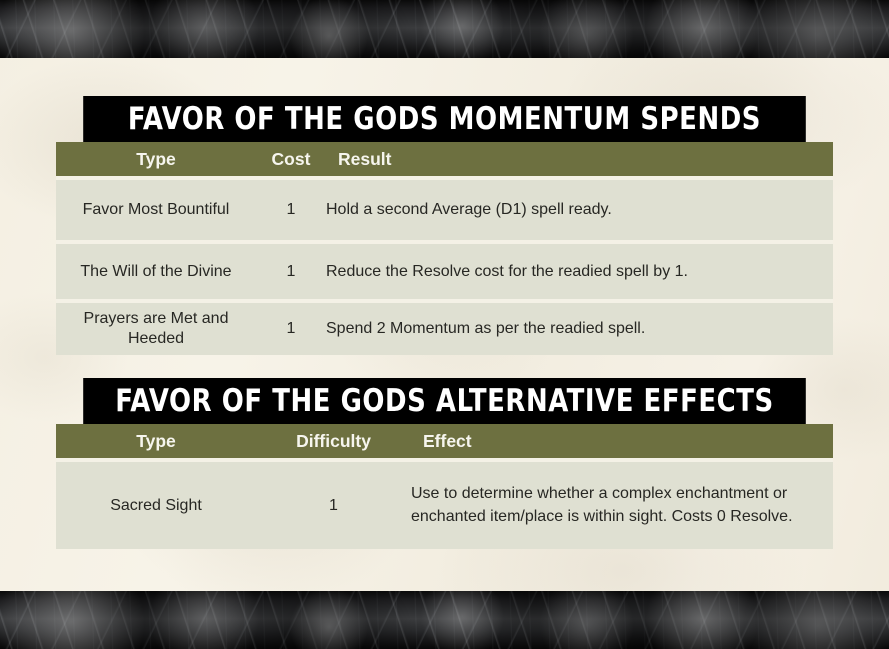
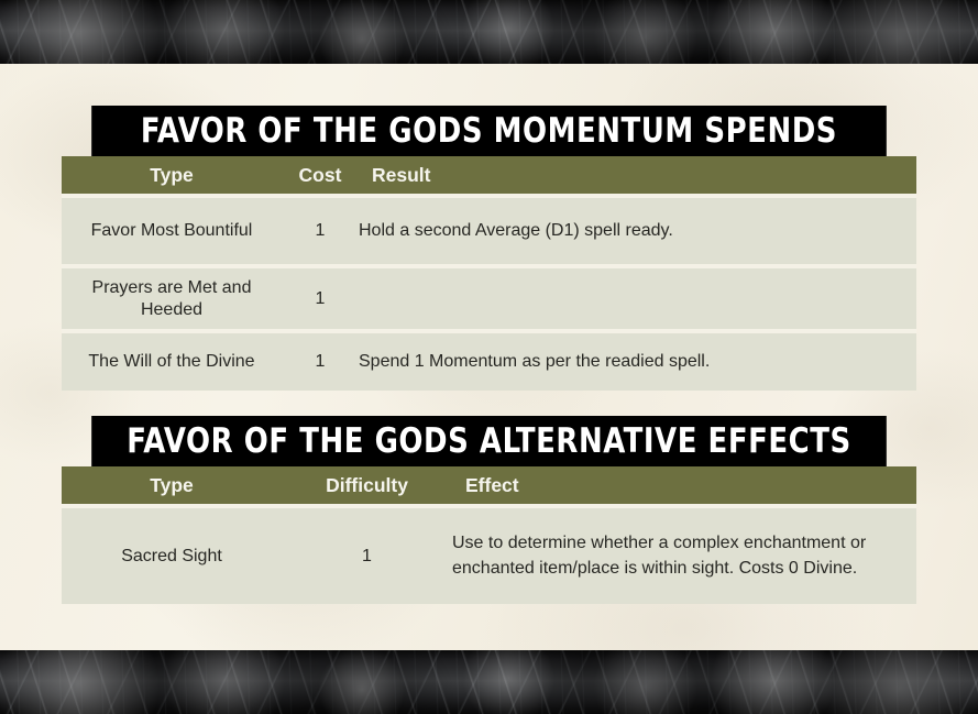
  FAVOR OF THE GODS MOMENTUM SPENDS
  Type
  Cost
  Result
  Favor Most Bountiful
  1
  Hold a second Average (D1) spell ready.
- The Will of the Divine
+ Prayers are Met and Heeded
  1
- Reduce the Resolve cost for the readied spell by 1.
- Prayers are Met and Heeded
+ The Will of the Divine
  1
- Spend 2 Momentum as per the readied spell.
+ Spend 1 Momentum as per the readied spell.
  FAVOR OF THE GODS ALTERNATIVE EFFECTS
  Type
  Difficulty
  Effect
  Sacred Sight
  1
- Use to determine whether a complex enchantment or enchanted item/place is within sight. Costs 0 Resolve.
+ Use to determine whether a complex enchantment or enchanted item/place is within sight. Costs 0 Divine.
